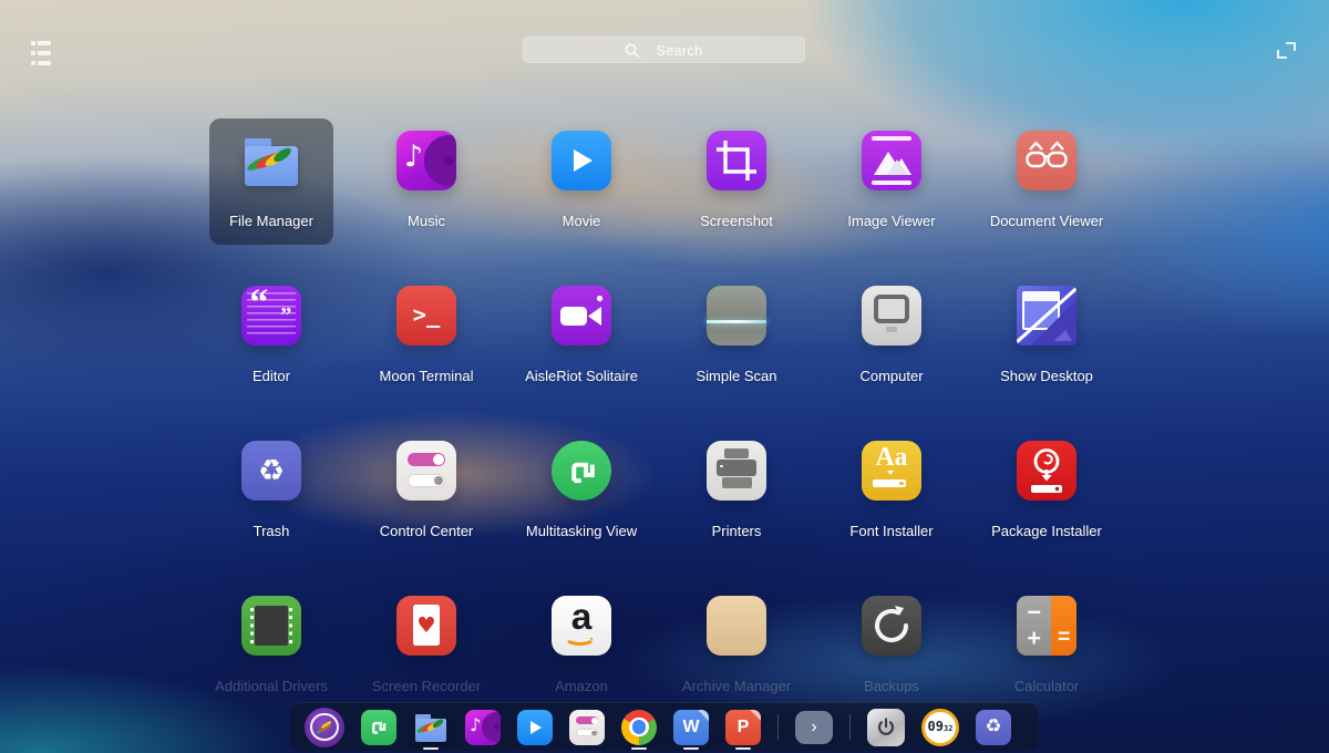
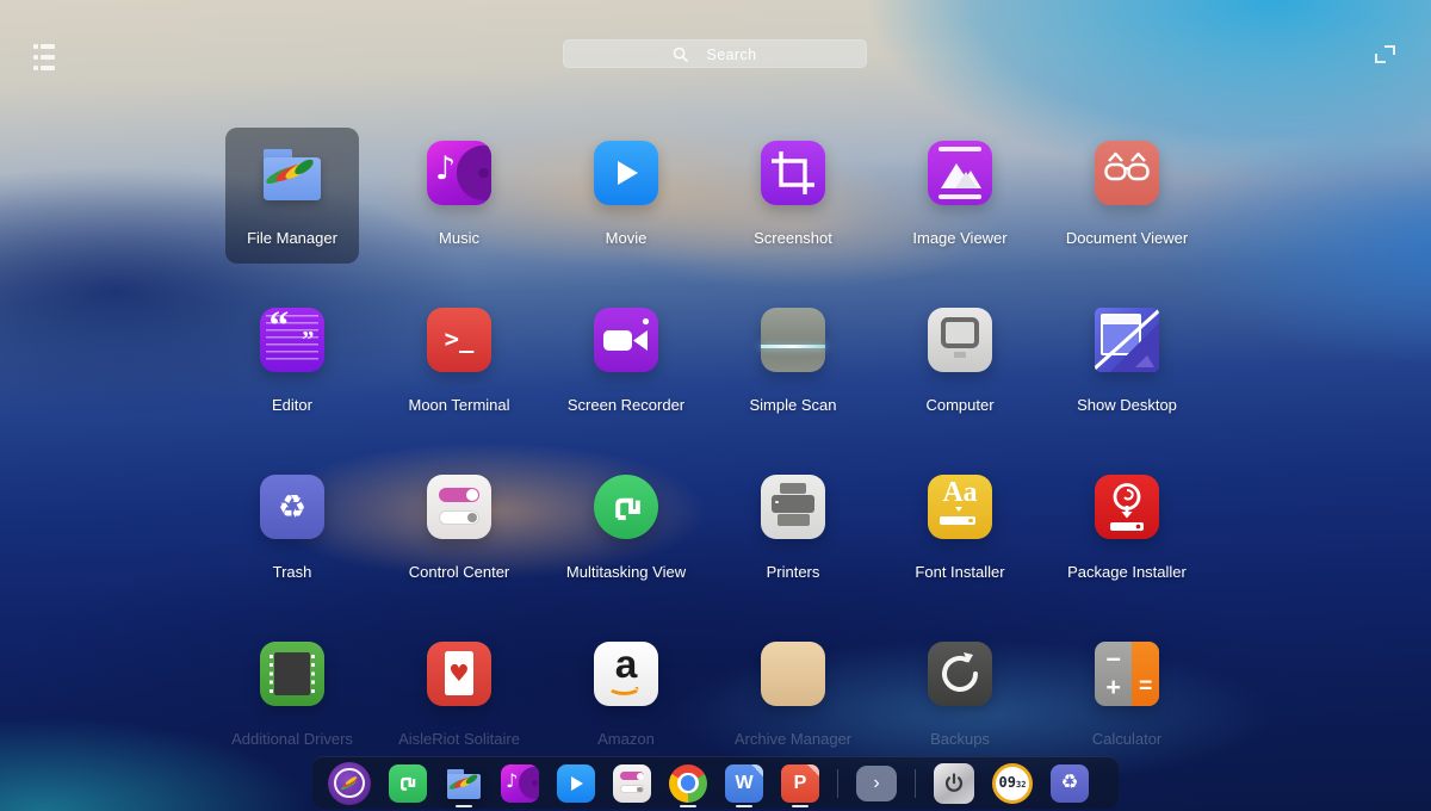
  Search
  File Manager
  ♪
  Music
  Movie
  Screenshot
  Image Viewer
  Document Viewer
  “
  ”
  Editor
  >_
  Moon Terminal
- AisleRiot Solitaire
+ Screen Recorder
  Simple Scan
  Computer
  Show Desktop
  ♻
  Trash
  Control Center
  Multitasking View
  Printers
  Aa
  Font Installer
  Package Installer
  Additional Drivers
  ♥
- Screen Recorder
+ AisleRiot Solitaire
  a
  Amazon
  Archive Manager
  Backups
  −
  +
  =
  Calculator
  ♪
  W
  P
  ›
  09
  32
  ♻
